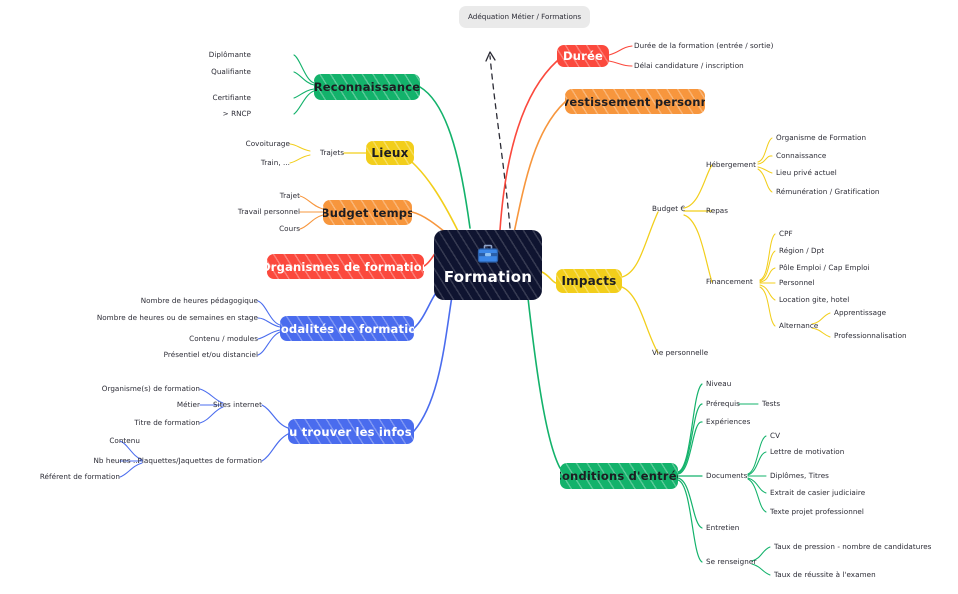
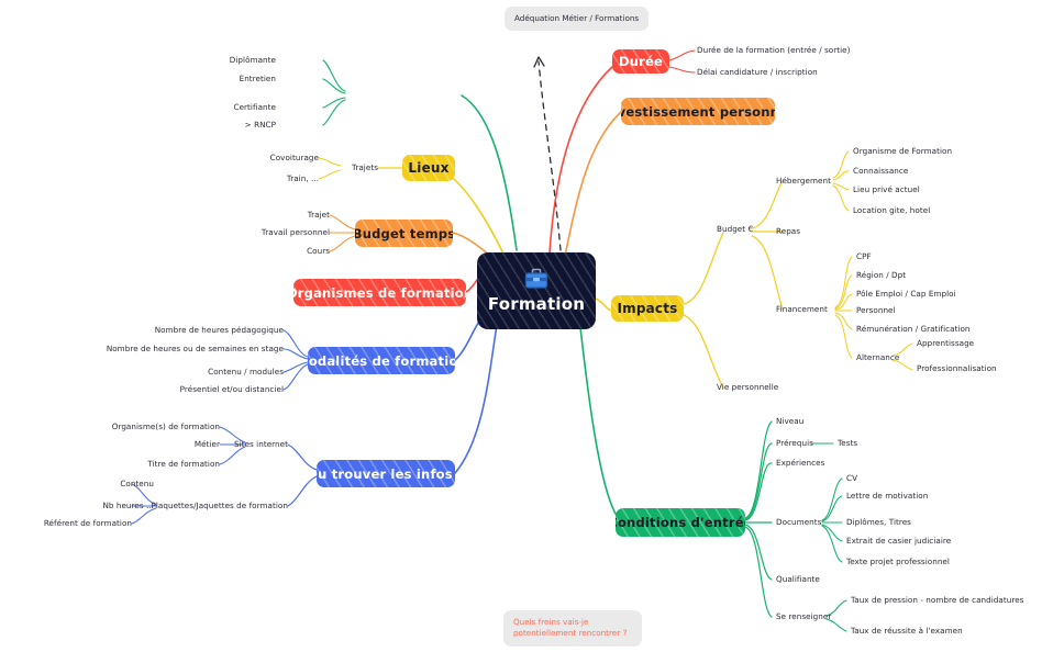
  Adéquation Métier / Formations
+ Quels freins vais-je potentiellement rencontrer ?
  Formation
  Durée
  vestissement personn
  Impacts
  onditions d'entré
- Reconnaissance
  Lieux
  Budget temps
  rganismes de formatio
  odalités de formatio
  u trouver les infos
  Durée de la formation (entrée / sortie)
  Délai candidature / inscription
  Budget €
  Vie personnelle
  Hébergement
  Repas
  Financement
  Organisme de Formation
  Connaissance
  Lieu privé actuel
- Rémunération / Gratification
+ Location gite, hotel
  CPF
  Région / Dpt
  Pôle Emploi / Cap Emploi
  Personnel
- Location gite, hotel
+ Rémunération / Gratification
  Alternance
  Apprentissage
  Professionnalisation
  Niveau
  Prérequis
  Tests
  Expériences
  Documents
- Entretien
+ Qualifiante
  Se renseigner
  CV
  Lettre de motivation
  Diplômes, Titres
  Extrait de casier judiciaire
  Texte projet professionnel
  Taux de pression - nombre de candidatures
  Taux de réussite à l'examen
  Diplômante
- Qualifiante
+ Entretien
  Certifiante
  > RNCP
  Trajets
  Covoiturage
  Train, ...
  Trajet
  Travail personnel
  Cours
  Nombre de heures pédagogique
  Nombre de heures ou de semaines en stage
  Contenu / modules
  Présentiel et/ou distanciel
  Sites internet
  Organisme(s) de formation
  Métier
  Titre de formation
  Plaquettes/Jaquettes de formation
  Contenu
  Nb heures ...
  Référent de formation
